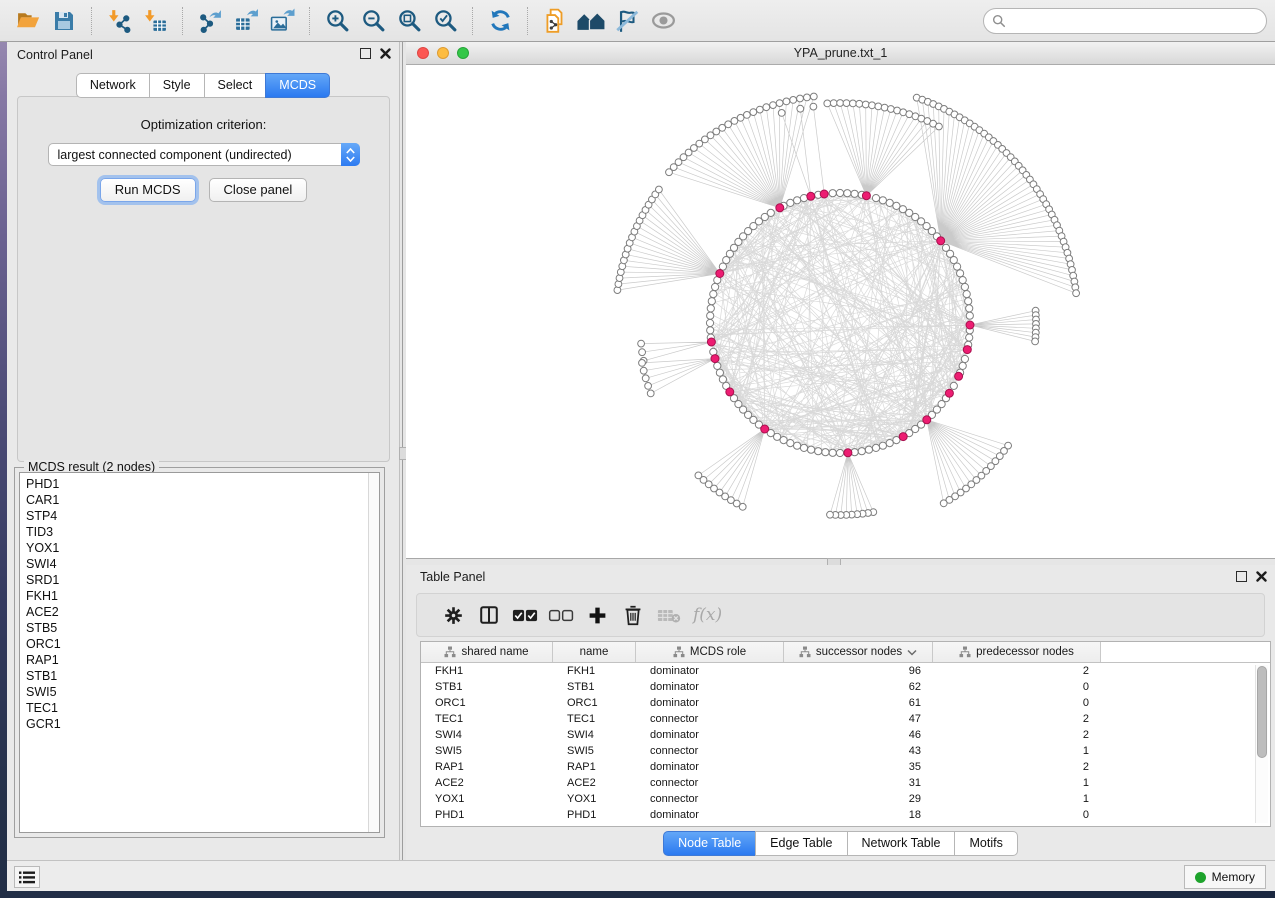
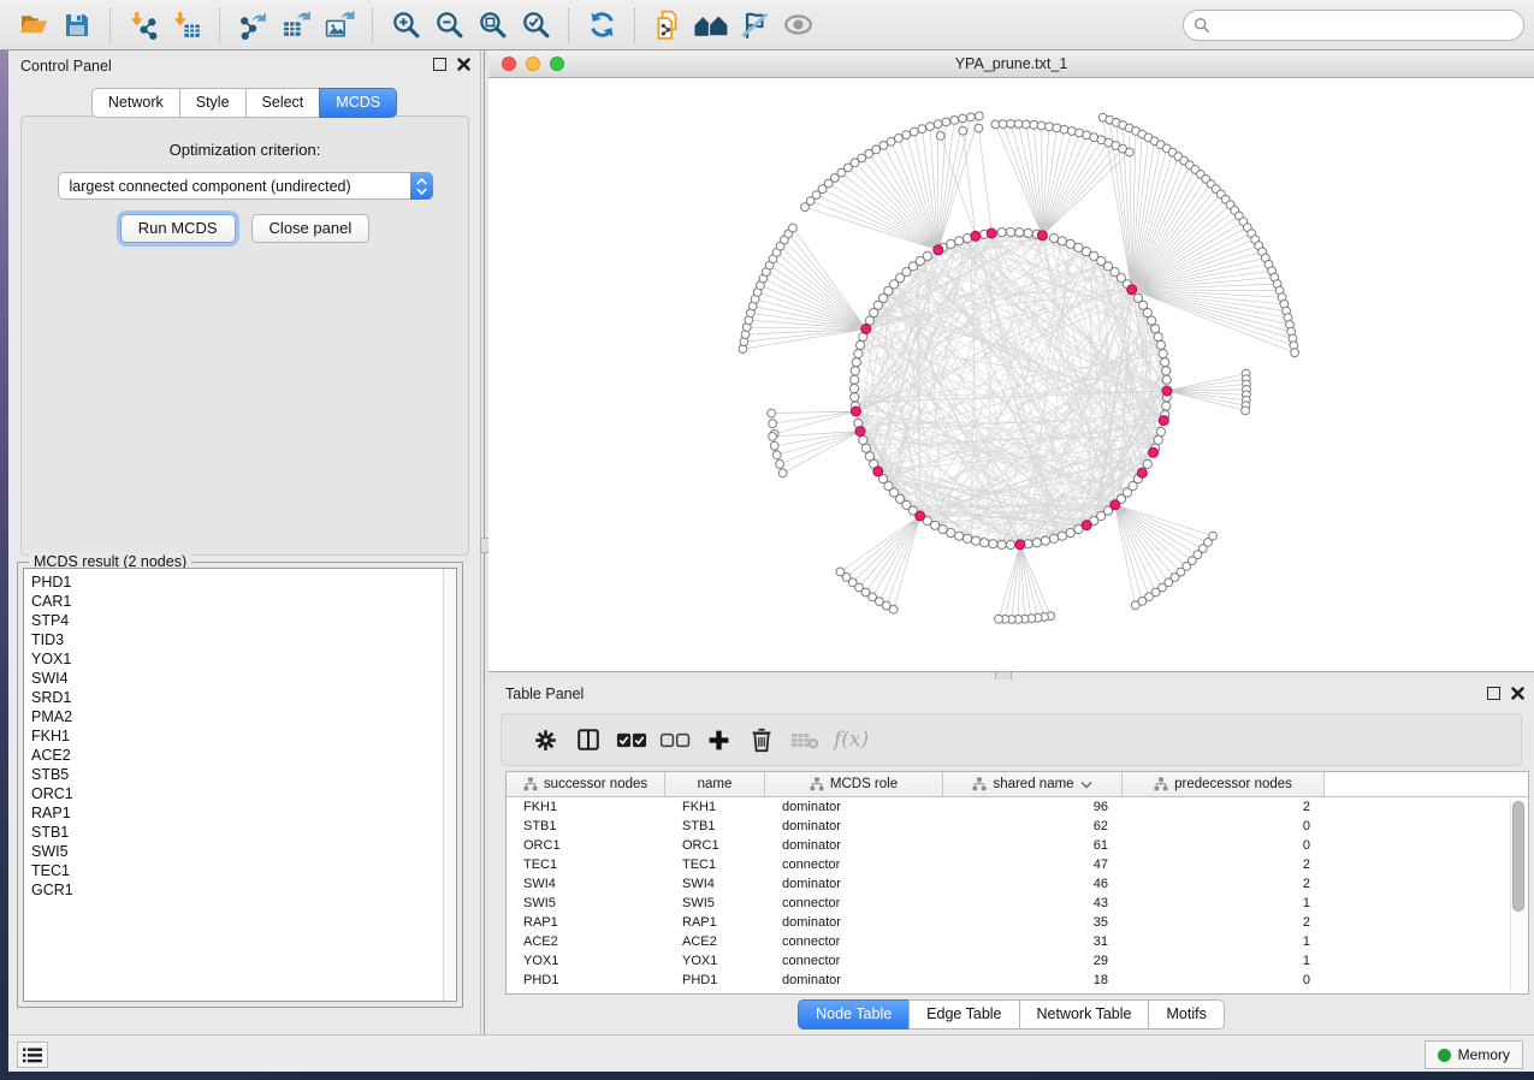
  Control Panel
  Network
  Style
  Select
  MCDS
  Optimization criterion:
  largest connected component (undirected)
  Run MCDS
  Close panel
  MCDS result (2 nodes)
  PHD1
  CAR1
  STP4
  TID3
  YOX1
  SWI4
  SRD1
+ PMA2
  FKH1
  ACE2
  STB5
  ORC1
  RAP1
  STB1
  SWI5
  TEC1
  GCR1
  YPA_prune.txt_1
  Table Panel
  f(x)
- shared name
+ successor nodes
  name
  MCDS role
- successor nodes
+ shared name
  predecessor nodes
  FKH1
  FKH1
  dominator
  96
  2
  STB1
  STB1
  dominator
  62
  0
  ORC1
  ORC1
  dominator
  61
  0
  TEC1
  TEC1
  connector
  47
  2
  SWI4
  SWI4
  dominator
  46
  2
  SWI5
  SWI5
  connector
  43
  1
  RAP1
  RAP1
  dominator
  35
  2
  ACE2
  ACE2
  connector
  31
  1
  YOX1
  YOX1
  connector
  29
  1
  PHD1
  PHD1
  dominator
  18
  0
  Node Table
  Edge Table
  Network Table
  Motifs
  Memory
